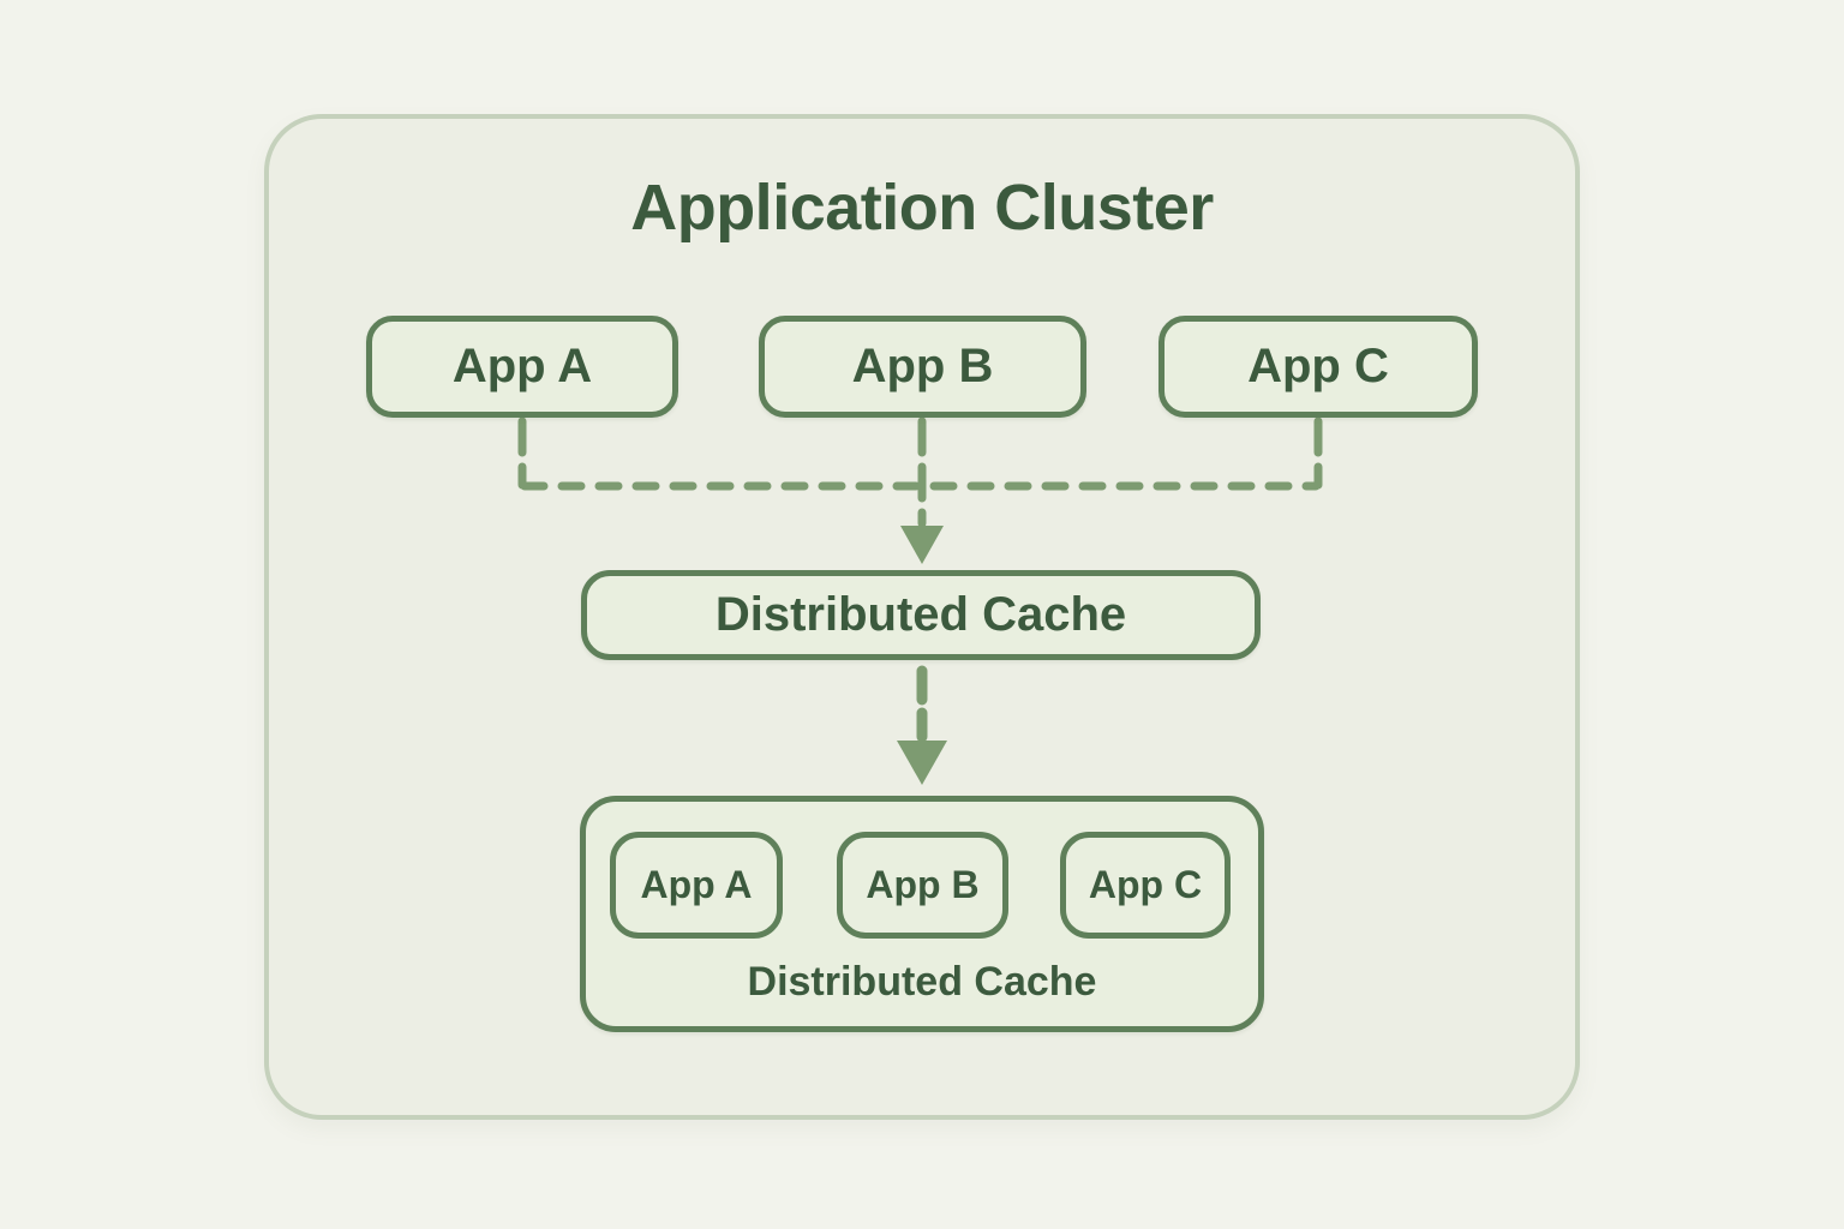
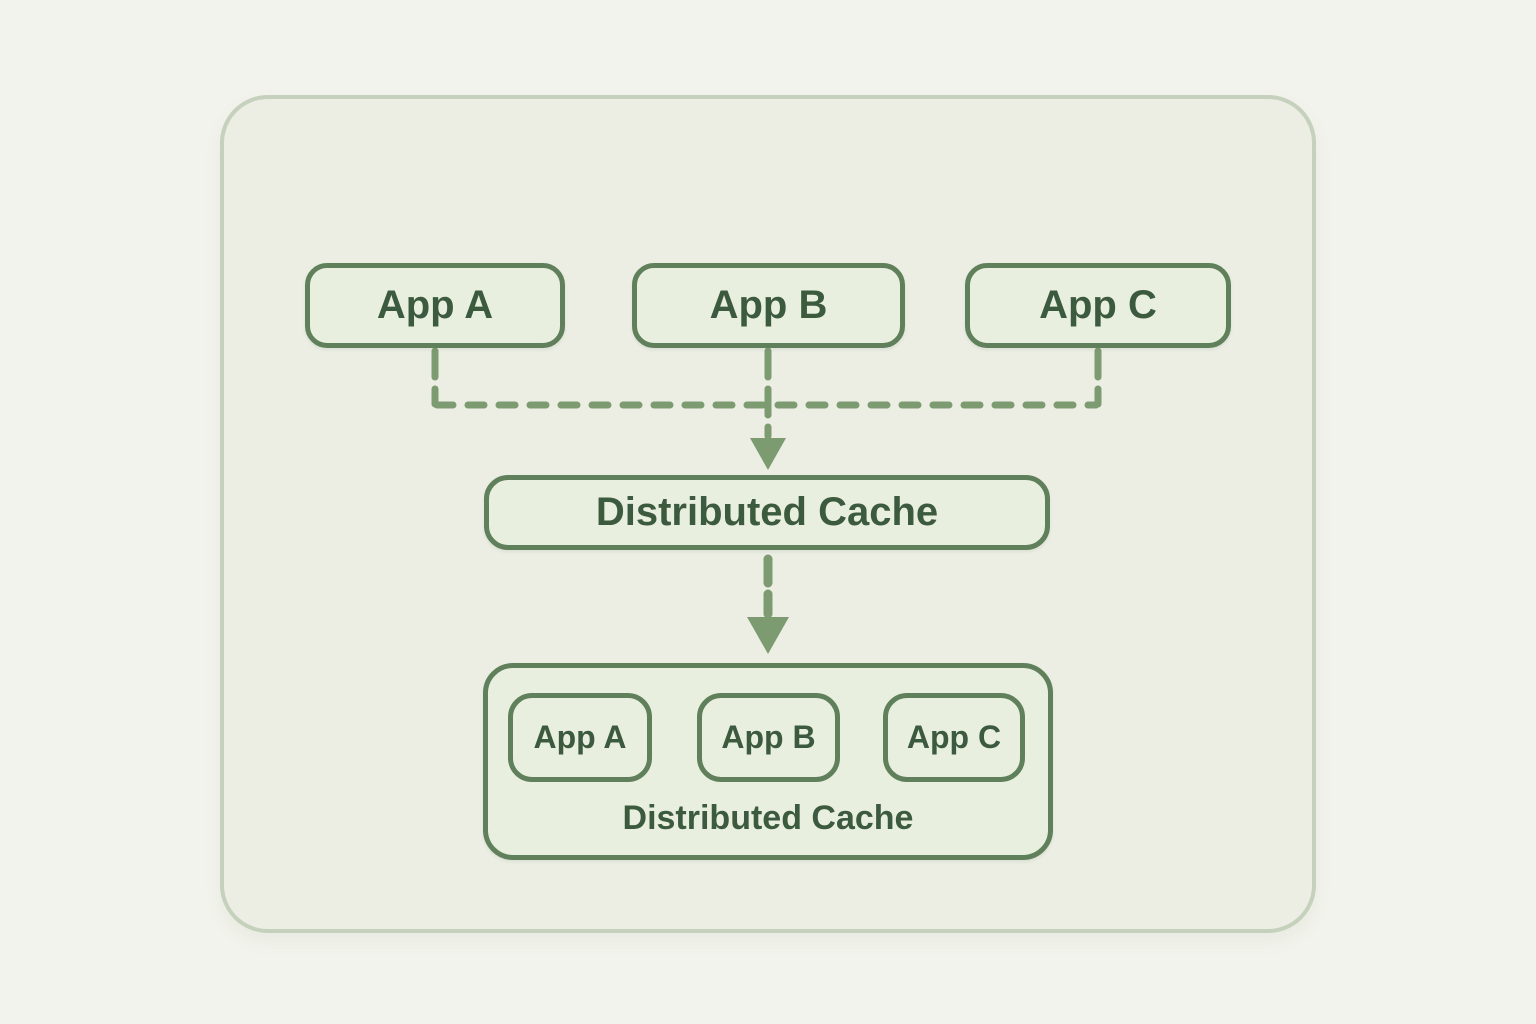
- Application Cluster
  App A
  App B
  App C
  Distributed Cache
  App A
  App B
  App C
  Distributed Cache
